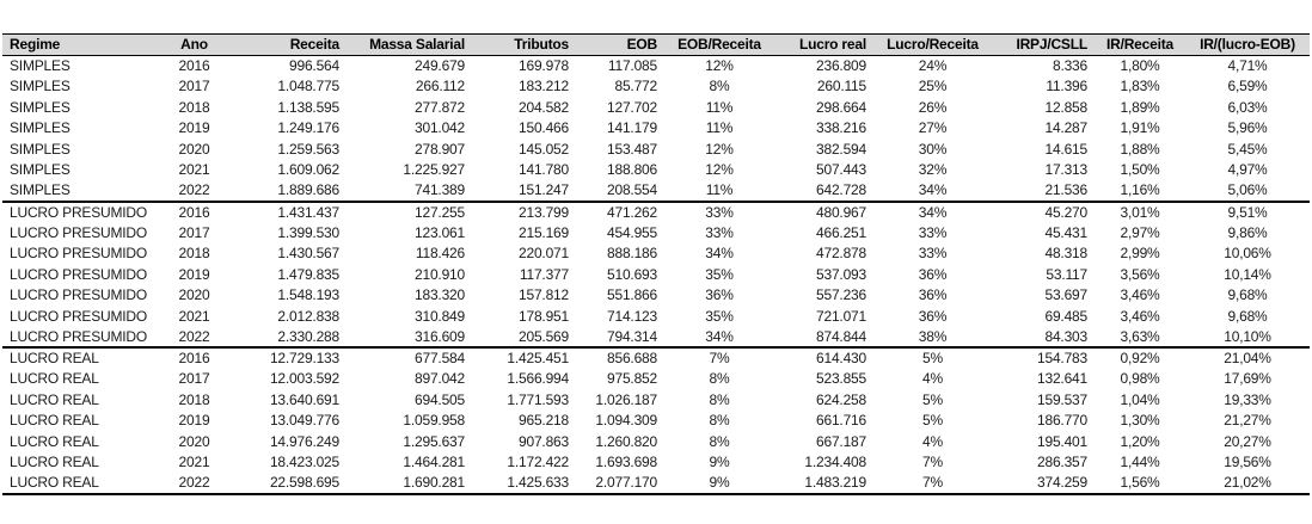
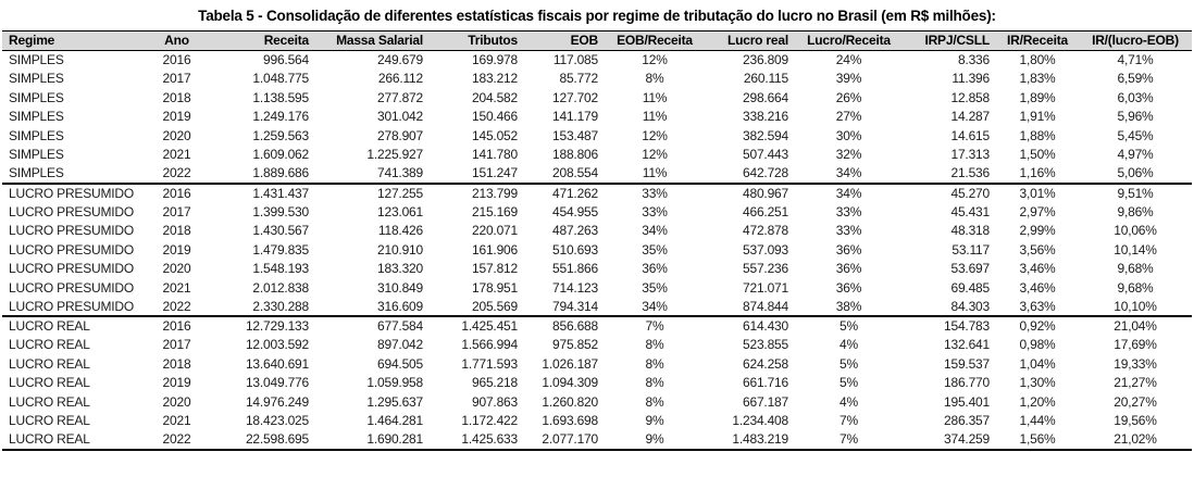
+ Tabela 5 - Consolidação de diferentes estatísticas fiscais por regime de tributação do lucro no Brasil (em R$ milhões):
  Regime	Ano	Receita	Massa Salarial	Tributos	EOB	EOB/Receita	Lucro real	Lucro/Receita	IRPJ/CSLL	IR/Receita	IR/(lucro-EOB)
  SIMPLES	2016	996.564	249.679	169.978	117.085	12%	236.809	24%	8.336	1,80%	4,71%
- SIMPLES	2017	1.048.775	266.112	183.212	85.772	8%	260.115	25%	11.396	1,83%	6,59%
+ SIMPLES	2017	1.048.775	266.112	183.212	85.772	8%	260.115	39%	11.396	1,83%	6,59%
  SIMPLES	2018	1.138.595	277.872	204.582	127.702	11%	298.664	26%	12.858	1,89%	6,03%
  SIMPLES	2019	1.249.176	301.042	150.466	141.179	11%	338.216	27%	14.287	1,91%	5,96%
  SIMPLES	2020	1.259.563	278.907	145.052	153.487	12%	382.594	30%	14.615	1,88%	5,45%
  SIMPLES	2021	1.609.062	1.225.927	141.780	188.806	12%	507.443	32%	17.313	1,50%	4,97%
  SIMPLES	2022	1.889.686	741.389	151.247	208.554	11%	642.728	34%	21.536	1,16%	5,06%
  LUCRO PRESUMIDO	2016	1.431.437	127.255	213.799	471.262	33%	480.967	34%	45.270	3,01%	9,51%
  LUCRO PRESUMIDO	2017	1.399.530	123.061	215.169	454.955	33%	466.251	33%	45.431	2,97%	9,86%
- LUCRO PRESUMIDO	2018	1.430.567	118.426	220.071	888.186	34%	472.878	33%	48.318	2,99%	10,06%
+ LUCRO PRESUMIDO	2018	1.430.567	118.426	220.071	487.263	34%	472.878	33%	48.318	2,99%	10,06%
- LUCRO PRESUMIDO	2019	1.479.835	210.910	117.377	510.693	35%	537.093	36%	53.117	3,56%	10,14%
+ LUCRO PRESUMIDO	2019	1.479.835	210.910	161.906	510.693	35%	537.093	36%	53.117	3,56%	10,14%
  LUCRO PRESUMIDO	2020	1.548.193	183.320	157.812	551.866	36%	557.236	36%	53.697	3,46%	9,68%
  LUCRO PRESUMIDO	2021	2.012.838	310.849	178.951	714.123	35%	721.071	36%	69.485	3,46%	9,68%
  LUCRO PRESUMIDO	2022	2.330.288	316.609	205.569	794.314	34%	874.844	38%	84.303	3,63%	10,10%
  LUCRO REAL	2016	12.729.133	677.584	1.425.451	856.688	7%	614.430	5%	154.783	0,92%	21,04%
  LUCRO REAL	2017	12.003.592	897.042	1.566.994	975.852	8%	523.855	4%	132.641	0,98%	17,69%
  LUCRO REAL	2018	13.640.691	694.505	1.771.593	1.026.187	8%	624.258	5%	159.537	1,04%	19,33%
  LUCRO REAL	2019	13.049.776	1.059.958	965.218	1.094.309	8%	661.716	5%	186.770	1,30%	21,27%
  LUCRO REAL	2020	14.976.249	1.295.637	907.863	1.260.820	8%	667.187	4%	195.401	1,20%	20,27%
  LUCRO REAL	2021	18.423.025	1.464.281	1.172.422	1.693.698	9%	1.234.408	7%	286.357	1,44%	19,56%
  LUCRO REAL	2022	22.598.695	1.690.281	1.425.633	2.077.170	9%	1.483.219	7%	374.259	1,56%	21,02%
